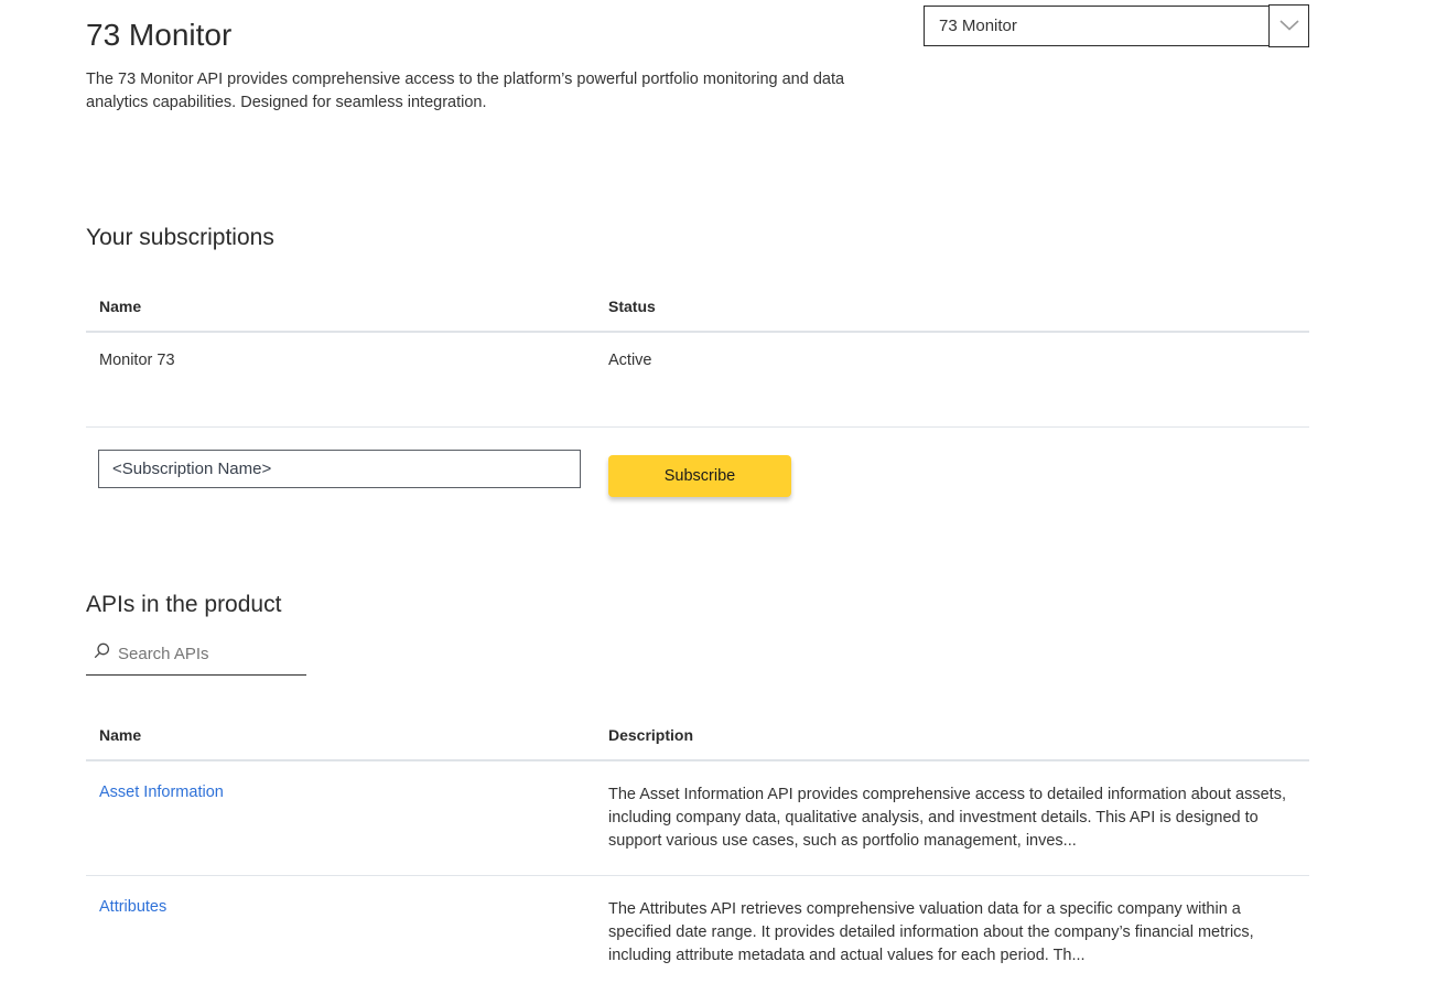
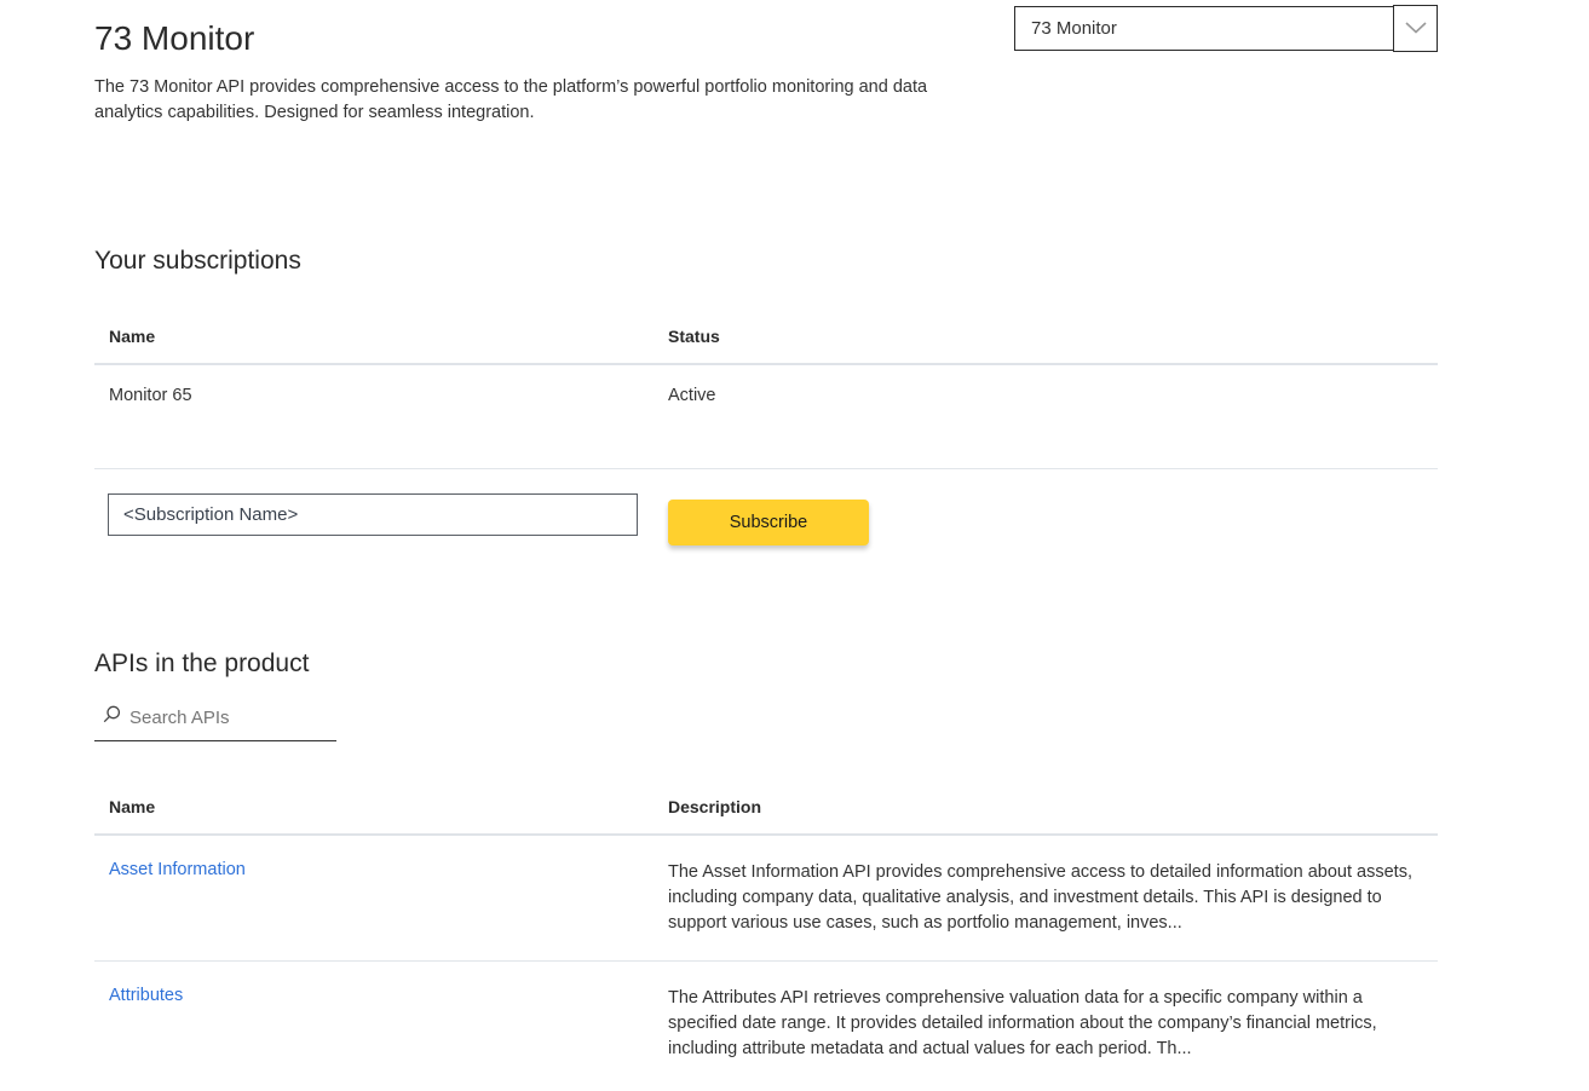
  73 Monitor
  73 Monitor
  The 73 Monitor API provides comprehensive access to the platform’s powerful portfolio monitoring and data analytics capabilities. Designed for seamless integration.
  Your subscriptions
  Name
  Status
- Monitor 73
+ Monitor 65
  Active
  <Subscription Name>
  Subscribe
  APIs in the product
  Search APIs
  Name
  Description
  Asset Information
  The Asset Information API provides comprehensive access to detailed information about assets, including company data, qualitative analysis, and investment details. This API is designed to support various use cases, such as portfolio management, inves...
  Attributes
  The Attributes API retrieves comprehensive valuation data for a specific company within a specified date range. It provides detailed information about the company’s financial metrics, including attribute metadata and actual values for each period. Th...
